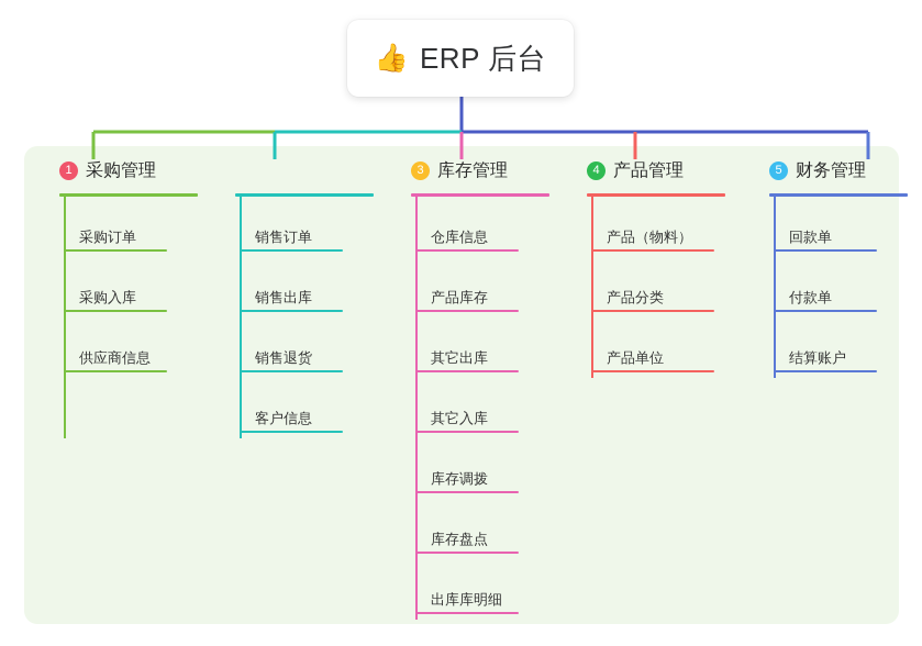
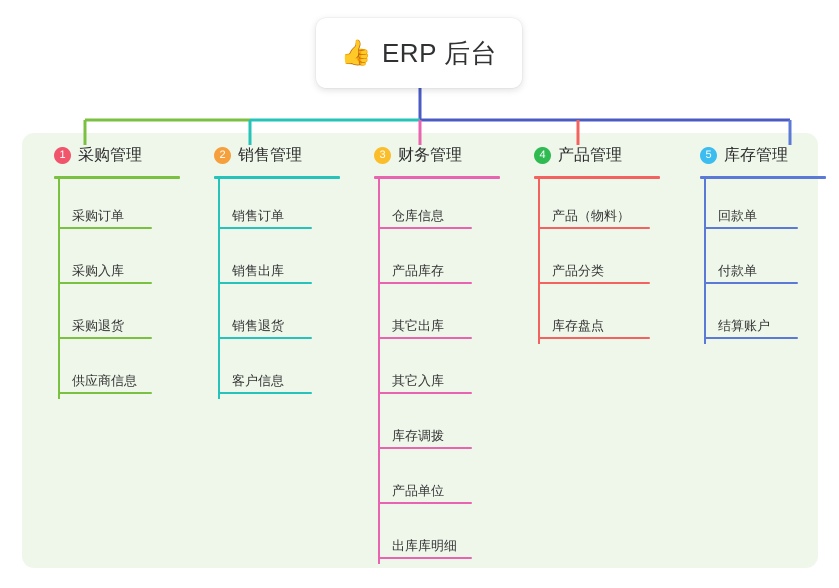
  👍
  ERP 后台
  1
  采购管理
  采购订单
  采购入库
+ 采购退货
  供应商信息
+ 2
+ 销售管理
  销售订单
  销售出库
  销售退货
  客户信息
  3
- 库存管理
+ 财务管理
  仓库信息
  产品库存
  其它出库
  其它入库
  库存调拨
- 库存盘点
+ 产品单位
  出库库明细
  4
  产品管理
  产品（物料）
  产品分类
- 产品单位
+ 库存盘点
  5
- 财务管理
+ 库存管理
  回款单
  付款单
  结算账户
